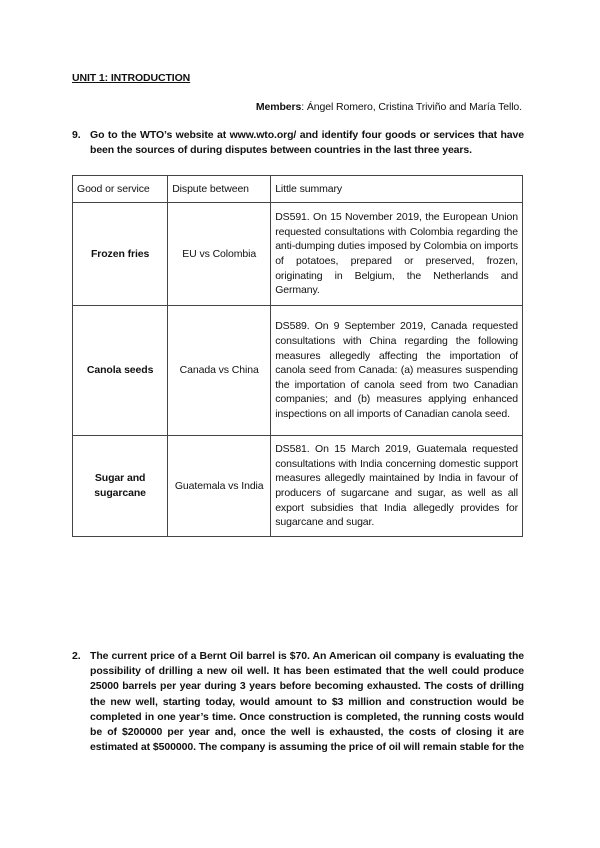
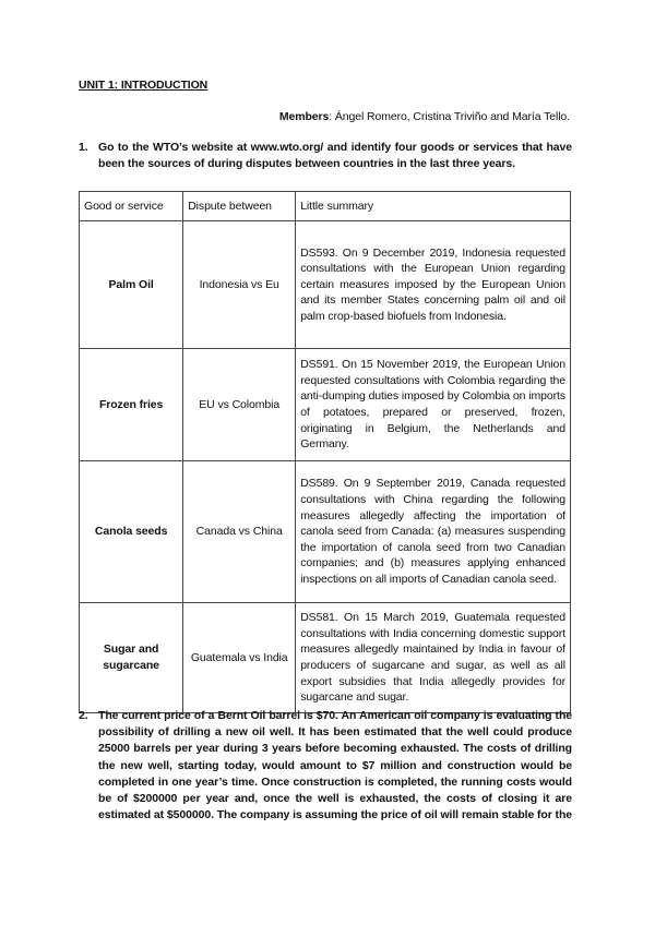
  UNIT 1: INTRODUCTION
  Members: Ángel Romero, Cristina Triviño and María Tello.
- 9.
+ 1.
  Go to the WTO’s website at www.wto.org/ and identify four goods or services that have been the sources of during disputes between countries in the last three years.
  Good or service	Dispute between	Little summary
+ Palm Oil	Indonesia vs Eu	DS593. On 9 December 2019, Indonesia requested consultations with the European Union regarding certain measures imposed by the European Union and its member States concerning palm oil and oil palm crop-based biofuels from Indonesia.
  Frozen fries	EU vs Colombia	DS591. On 15 November 2019, the European Union requested consultations with Colombia regarding the anti-dumping duties imposed by Colombia on imports of potatoes, prepared or preserved, frozen, originating in Belgium, the Netherlands and Germany.
  Canola seeds	Canada vs China	DS589. On 9 September 2019, Canada requested consultations with China regarding the following measures allegedly affecting the importation of canola seed from Canada: (a) measures suspending the importation of canola seed from two Canadian companies; and (b) measures applying enhanced inspections on all imports of Canadian canola seed.
  Sugar and sugarcane	Guatemala vs India	DS581. On 15 March 2019, Guatemala requested consultations with India concerning domestic support measures allegedly maintained by India in favour of producers of sugarcane and sugar, as well as all export subsidies that India allegedly provides for sugarcane and sugar.
  2.
- The current price of a Bernt Oil barrel is $70. An American oil company is evaluating the possibility of drilling a new oil well. It has been estimated that the well could produce 25000 barrels per year during 3 years before becoming exhausted. The costs of drilling the new well, starting today, would amount to $3 million and construction would be completed in one year’s time. Once construction is completed, the running costs would be of $200000 per year and, once the well is exhausted, the costs of closing it are estimated at $500000. The company is assuming the price of oil will remain stable for the
+ The current price of a Bernt Oil barrel is $70. An American oil company is evaluating the possibility of drilling a new oil well. It has been estimated that the well could produce 25000 barrels per year during 3 years before becoming exhausted. The costs of drilling the new well, starting today, would amount to $7 million and construction would be completed in one year’s time. Once construction is completed, the running costs would be of $200000 per year and, once the well is exhausted, the costs of closing it are estimated at $500000. The company is assuming the price of oil will remain stable for the
